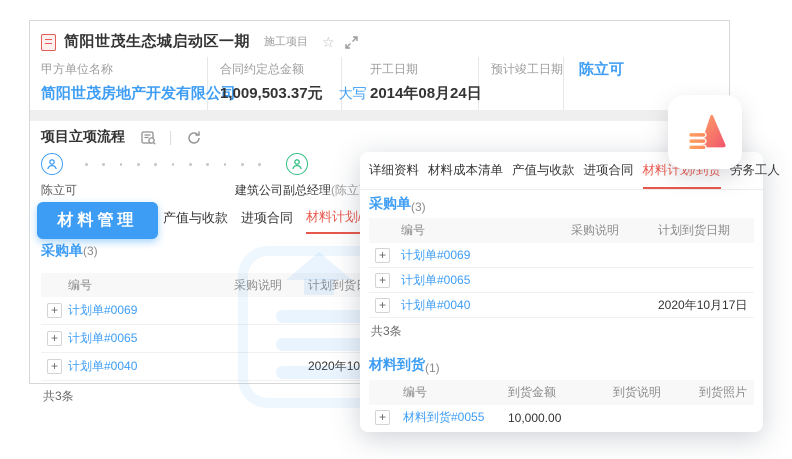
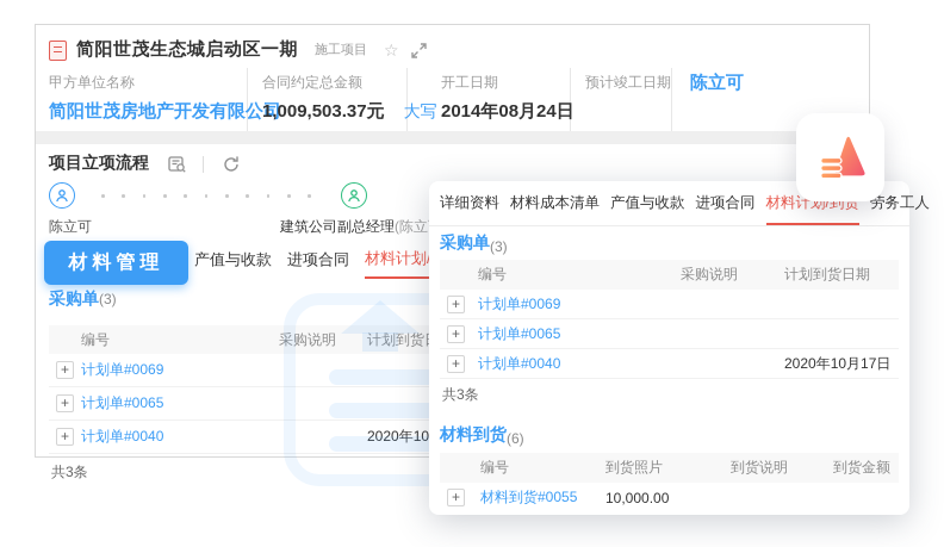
  简阳世茂生态城启动区一期
  施工项目
  ☆
  甲方单位名称
  简阳世茂房地产开发有限
  合同约定总金额
  1,009,503.37元 大写
  开工日期
  2014年08月24日
  预计竣工日期
  陈立可
  项目立项流程
  陈立可
  建筑公司副总经理(陈立
  材料管理
  产值与收款
  进项合同
  采购单(3)
  编号
  采购说明
  +
  计划单#0069
  +
  计划单#0065
  +
  计划单#0040
  共3条
  详细资料
  材料成本清单
  产值与收款
  进项合同
  材料计划/到货
  劳务工人
  采购单
  (3)
  编号
  采购说明
  计划到货日期
  +
  计划单#0069
  +
  计划单#0065
  +
  计划单#0040
  2020年10月17日
  共3条
  材料到货
- (1)
+ (6)
  编号
- 到货金额
+ 到货照片
  到货说明
- 到货照片
+ 到货金额
  +
  材料到货#0055
  10,000.00
